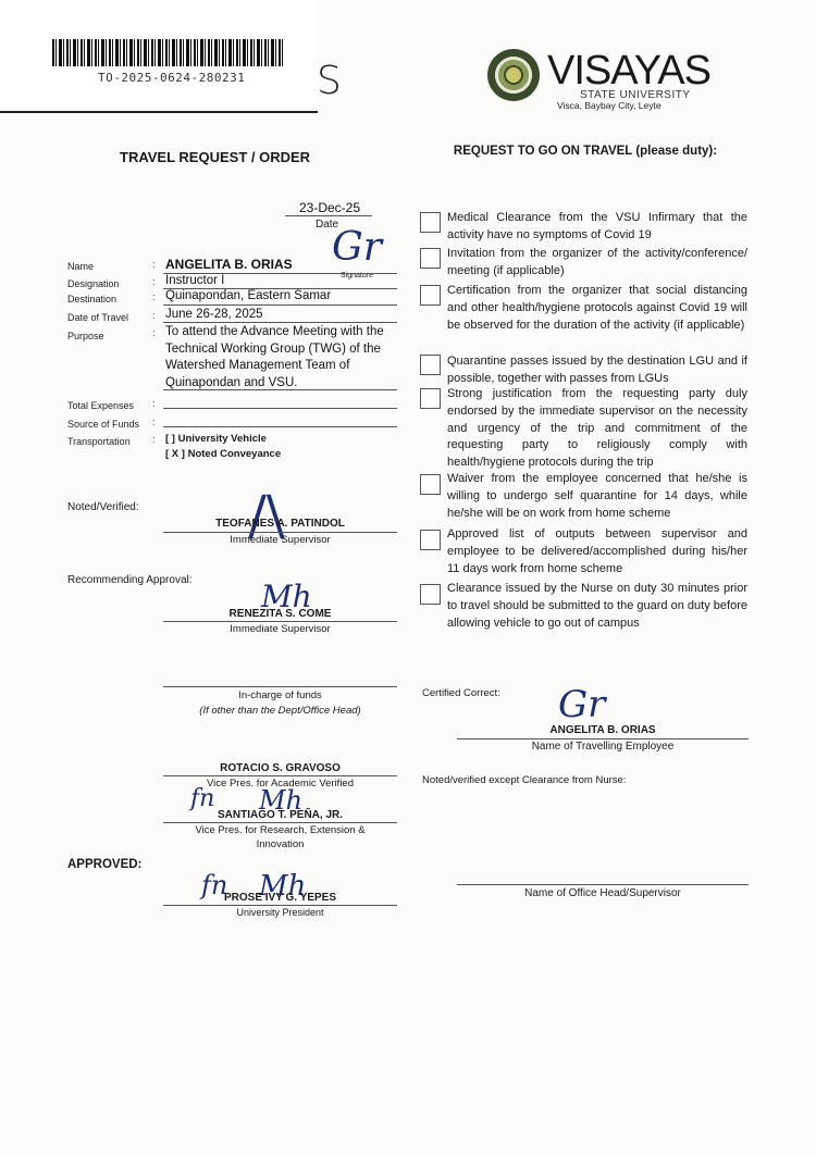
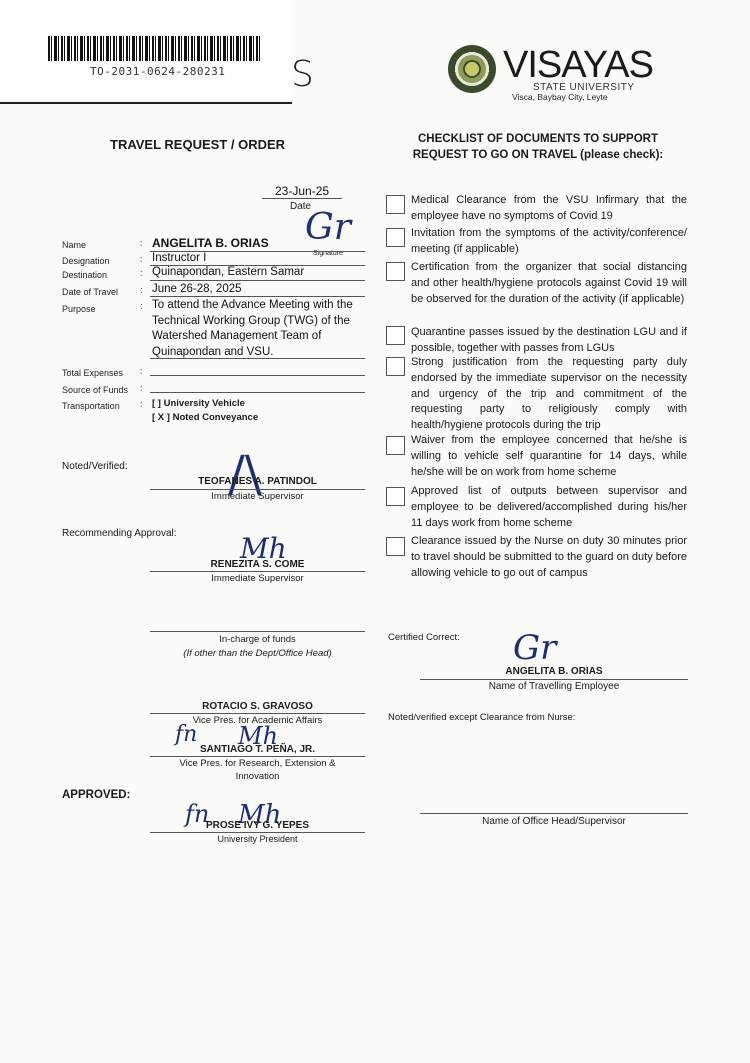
- TO-2025-0624-280231
+ TO-2031-0624-280231
  S
  VISAYAS
  STATE UNIVERSITY
  Visca, Baybay City, Leyte
  TRAVEL REQUEST / ORDER
+ CHECKLIST OF DOCUMENTS TO SUPPORT
- REQUEST TO GO ON TRAVEL (please duty):
+ REQUEST TO GO ON TRAVEL (please check):
- 23-Dec-25
+ 23-Jun-25
  Date
  Gr
  Name
  :
  ANGELITA B. ORIAS
  Designation
  :
  Instructor I
  Destination
  :
  Quinapondan, Eastern Samar
  Date of Travel
  :
  June 26-28, 2025
  Purpose
  :
  To attend the Advance Meeting with the
  Technical Working Group (TWG) of the
  Watershed Management Team of
  Quinapondan and VSU.
  Total Expenses
  :
  Source of Funds
  :
  Transportation
  :
  [ ] University Vehicle
  [ X ] Noted Conveyance
  Noted/Verified:
  /\
  TEOFANES A. PATINDOL
  Immediate Supervisor
  Recommending Approval:
  Mh
  RENEZITA S. COME
  Immediate Supervisor
  In-charge of funds
  (If other than the Dept/Office Head)
  ROTACIO S. GRAVOSO
- Vice Pres. for Academic Verified
+ Vice Pres. for Academic Affairs
  fn
  Mh
  SANTIAGO T. PEÑA, JR.
  Vice Pres. for Research, Extension &
  Innovation
  APPROVED:
  fn
  Mh
  PROSE IVY G. YEPES
  University President
- Medical Clearance from the VSU Infirmary that the activity have no symptoms of Covid 19
+ Medical Clearance from the VSU Infirmary that the employee have no symptoms of Covid 19
- Invitation from the organizer of the activity/conference/ meeting (if applicable)
+ Invitation from the symptoms of the activity/conference/ meeting (if applicable)
  Certification from the organizer that social distancing and other health/hygiene protocols against Covid 19 will be observed for the duration of the activity (if applicable)
  Quarantine passes issued by the destination LGU and if possible, together with passes from LGUs
  Strong justification from the requesting party duly endorsed by the immediate supervisor on the necessity and urgency of the trip and commitment of the requesting party to religiously comply with health/hygiene protocols during the trip
- Waiver from the employee concerned that he/she is willing to undergo self quarantine for 14 days, while he/she will be on work from home scheme
+ Waiver from the employee concerned that he/she is willing to vehicle self quarantine for 14 days, while he/she will be on work from home scheme
  Approved list of outputs between supervisor and employee to be delivered/accomplished during his/her 11 days work from home scheme
  Clearance issued by the Nurse on duty 30 minutes prior to travel should be submitted to the guard on duty before allowing vehicle to go out of campus
  Certified Correct:
  Gr
  ANGELITA B. ORIAS
  Name of Travelling Employee
  Noted/verified except Clearance from Nurse:
  Name of Office Head/Supervisor
